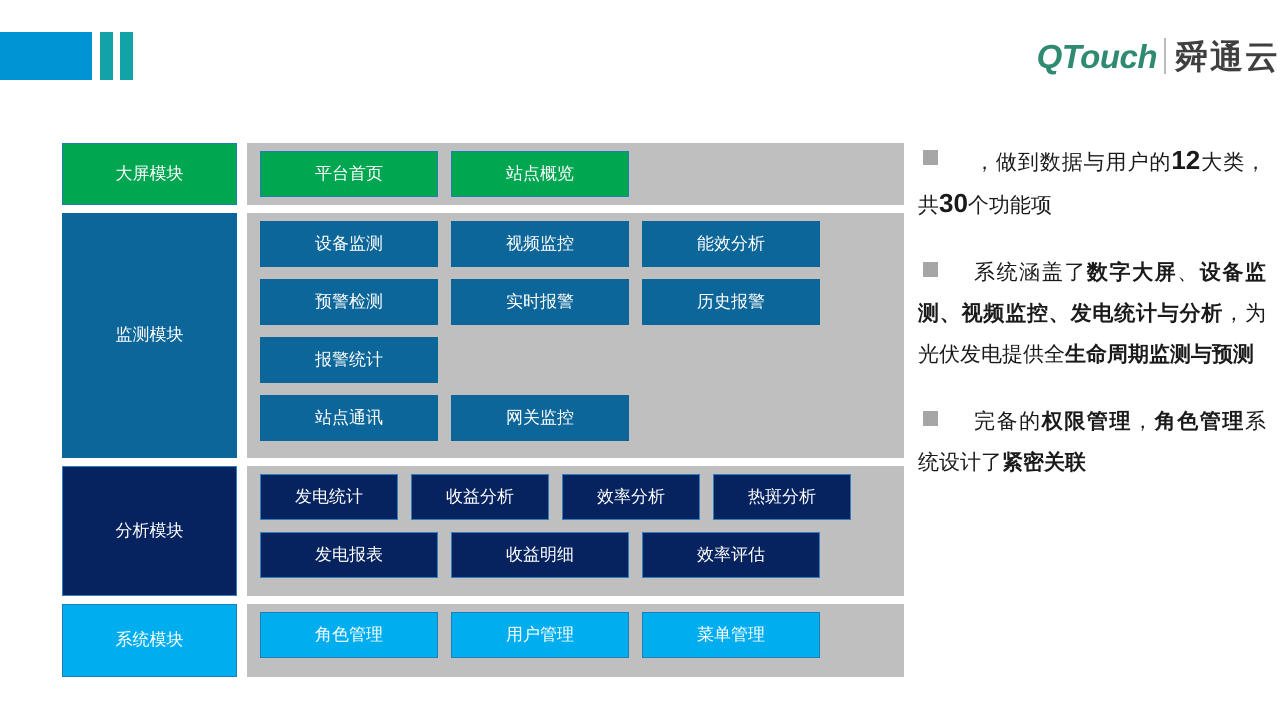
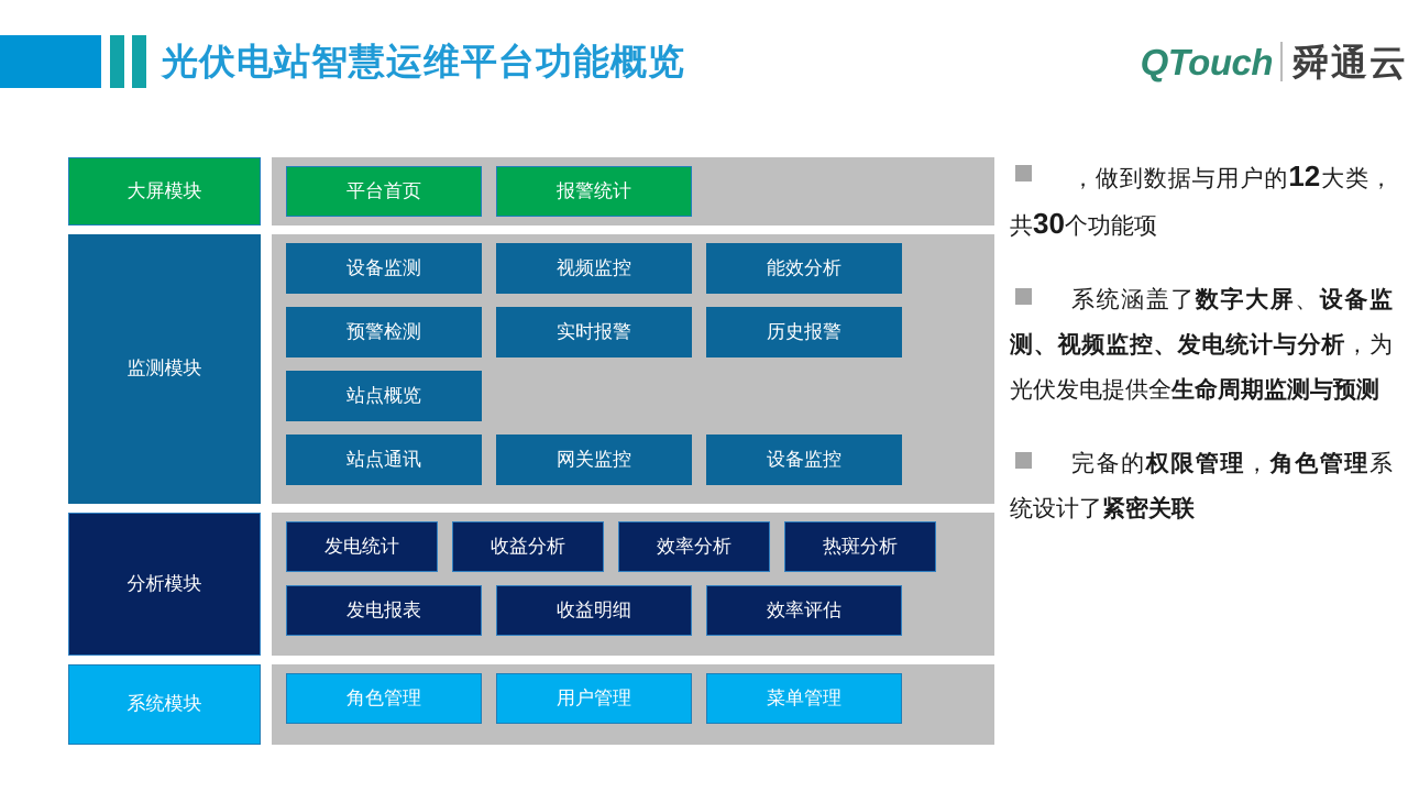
+ 光伏电站智慧运维平台功能概览
  QTouch
  舜通云
  大屏模块
  平台首页
- 站点概览
+ 报警统计
  监测模块
  设备监测
  视频监控
  能效分析
  预警检测
  实时报警
  历史报警
- 报警统计
+ 站点概览
  站点通讯
  网关监控
+ 设备监控
  分析模块
  发电统计
  收益分析
  效率分析
  热斑分析
  发电报表
  收益明细
  效率评估
  系统模块
  角色管理
  用户管理
  菜单管理
  ，做到数据与用户的12大类，共30个功能项
  系统涵盖了数字大屏、设备监测、视频监控、发电统计与分析，为光伏发电提供全生命周期监测与预测
  完备的权限管理，角色管理系统设计了紧密关联
